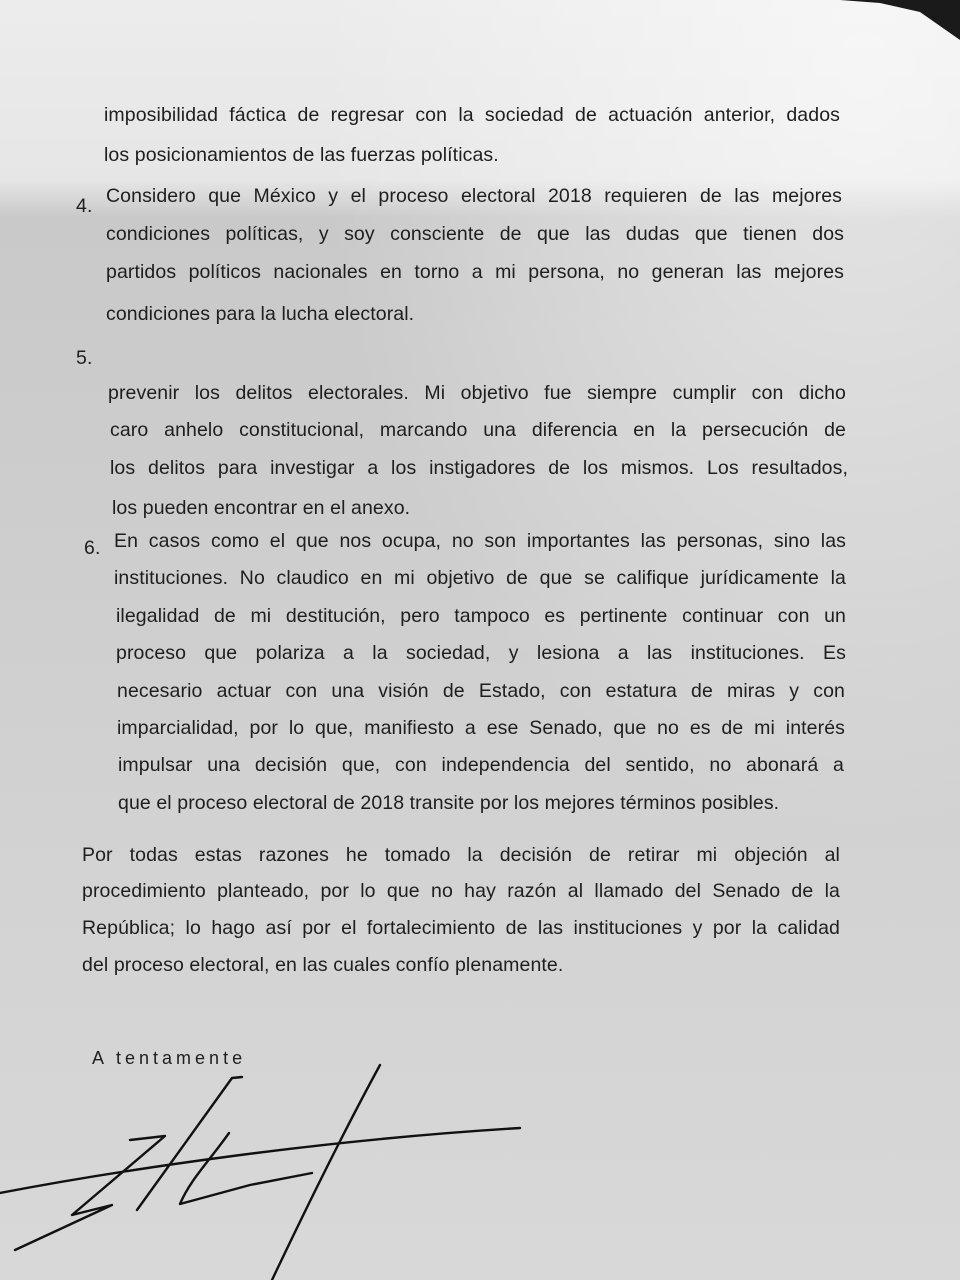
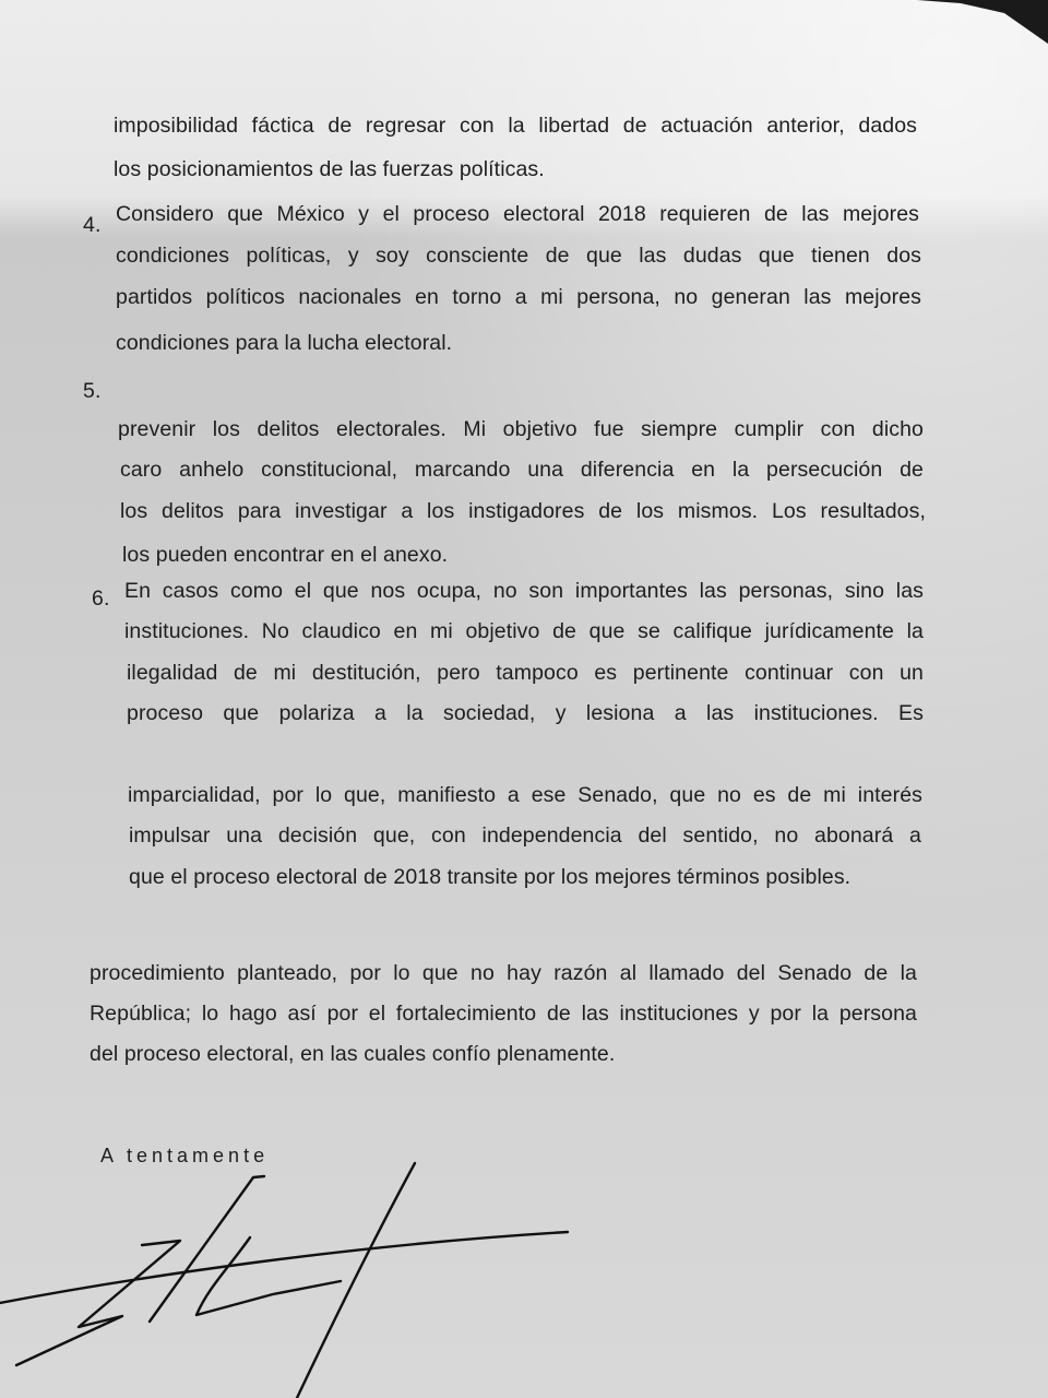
- imposibilidad fáctica de regresar con la sociedad de actuación anterior, dados
+ imposibilidad fáctica de regresar con la libertad de actuación anterior, dados
  los posicionamientos de las fuerzas políticas.
  4.
  Considero que México y el proceso electoral 2018 requieren de las mejores
  condiciones políticas, y soy consciente de que las dudas que tienen dos
  partidos políticos nacionales en torno a mi persona, no generan las mejores
  condiciones para la lucha electoral.
  5.
  prevenir los delitos electorales. Mi objetivo fue siempre cumplir con dicho
  caro anhelo constitucional, marcando una diferencia en la persecución de
  los delitos para investigar a los instigadores de los mismos. Los resultados,
  los pueden encontrar en el anexo.
  6.
  En casos como el que nos ocupa, no son importantes las personas, sino las
  instituciones. No claudico en mi objetivo de que se califique jurídicamente la
  ilegalidad de mi destitución, pero tampoco es pertinente continuar con un
  proceso que polariza a la sociedad, y lesiona a las instituciones. Es
- necesario actuar con una visión de Estado, con estatura de miras y con
  imparcialidad, por lo que, manifiesto a ese Senado, que no es de mi interés
  impulsar una decisión que, con independencia del sentido, no abonará a
  que el proceso electoral de 2018 transite por los mejores términos posibles.
- Por todas estas razones he tomado la decisión de retirar mi objeción al
  procedimiento planteado, por lo que no hay razón al llamado del Senado de la
- República; lo hago así por el fortalecimiento de las instituciones y por la calidad
+ República; lo hago así por el fortalecimiento de las instituciones y por la persona
  del proceso electoral, en las cuales confío plenamente.
  A tentamente
